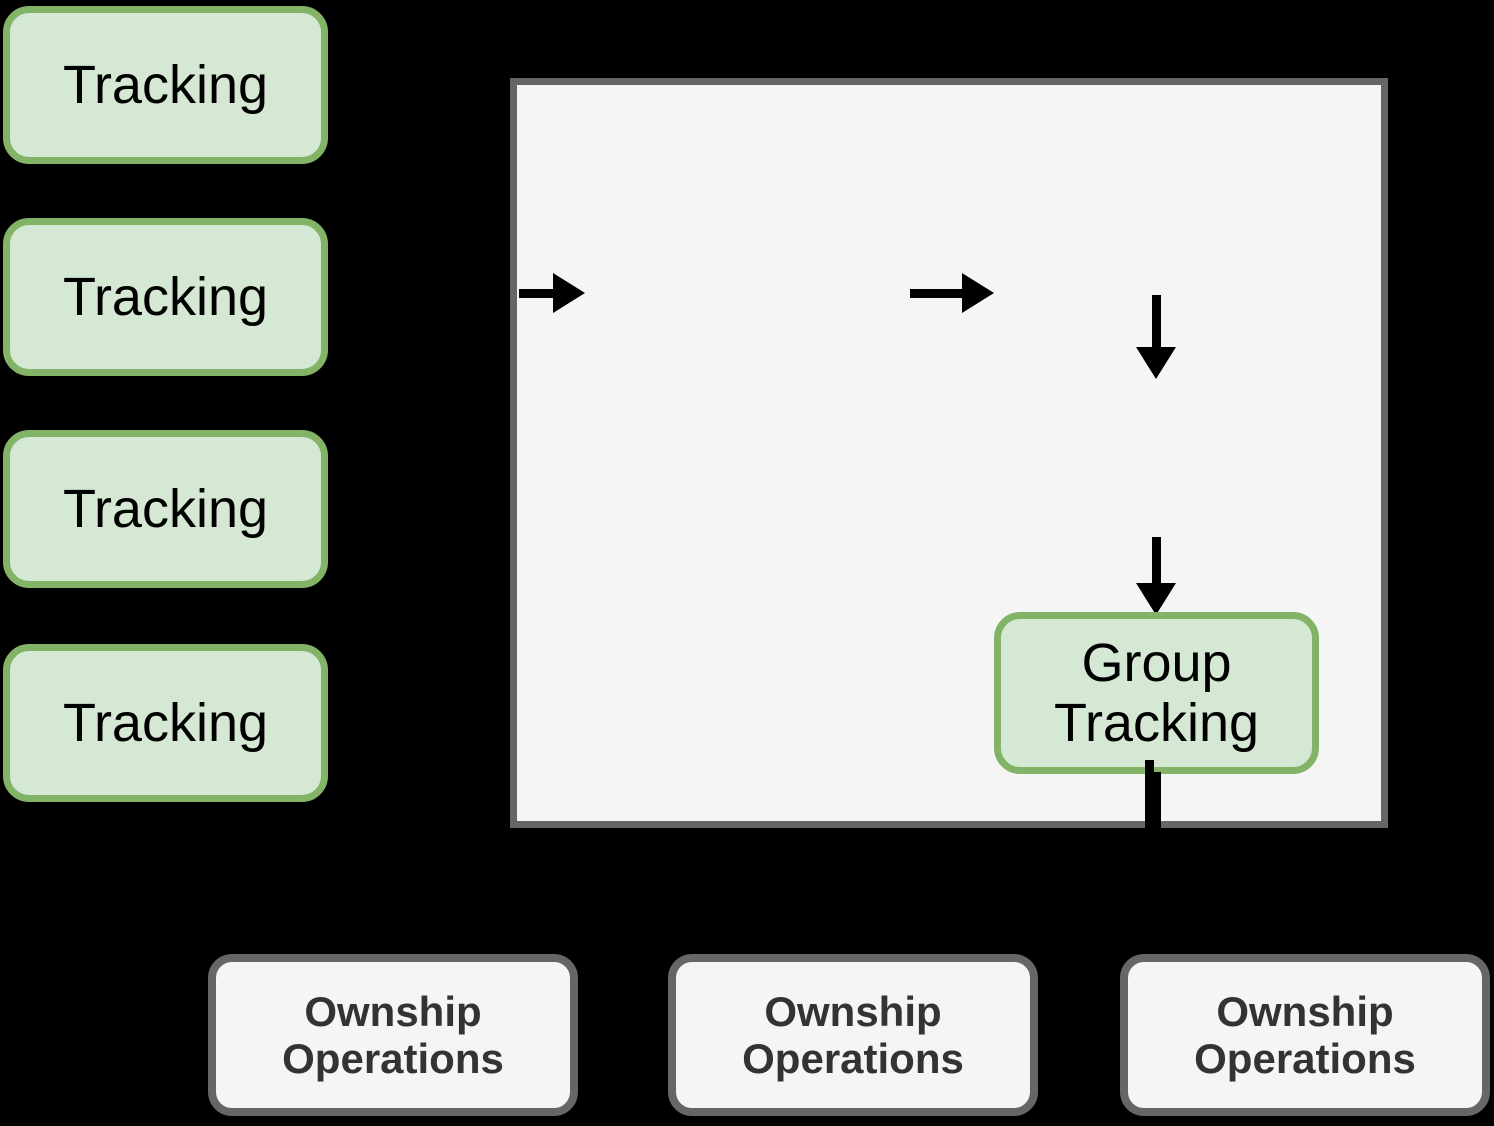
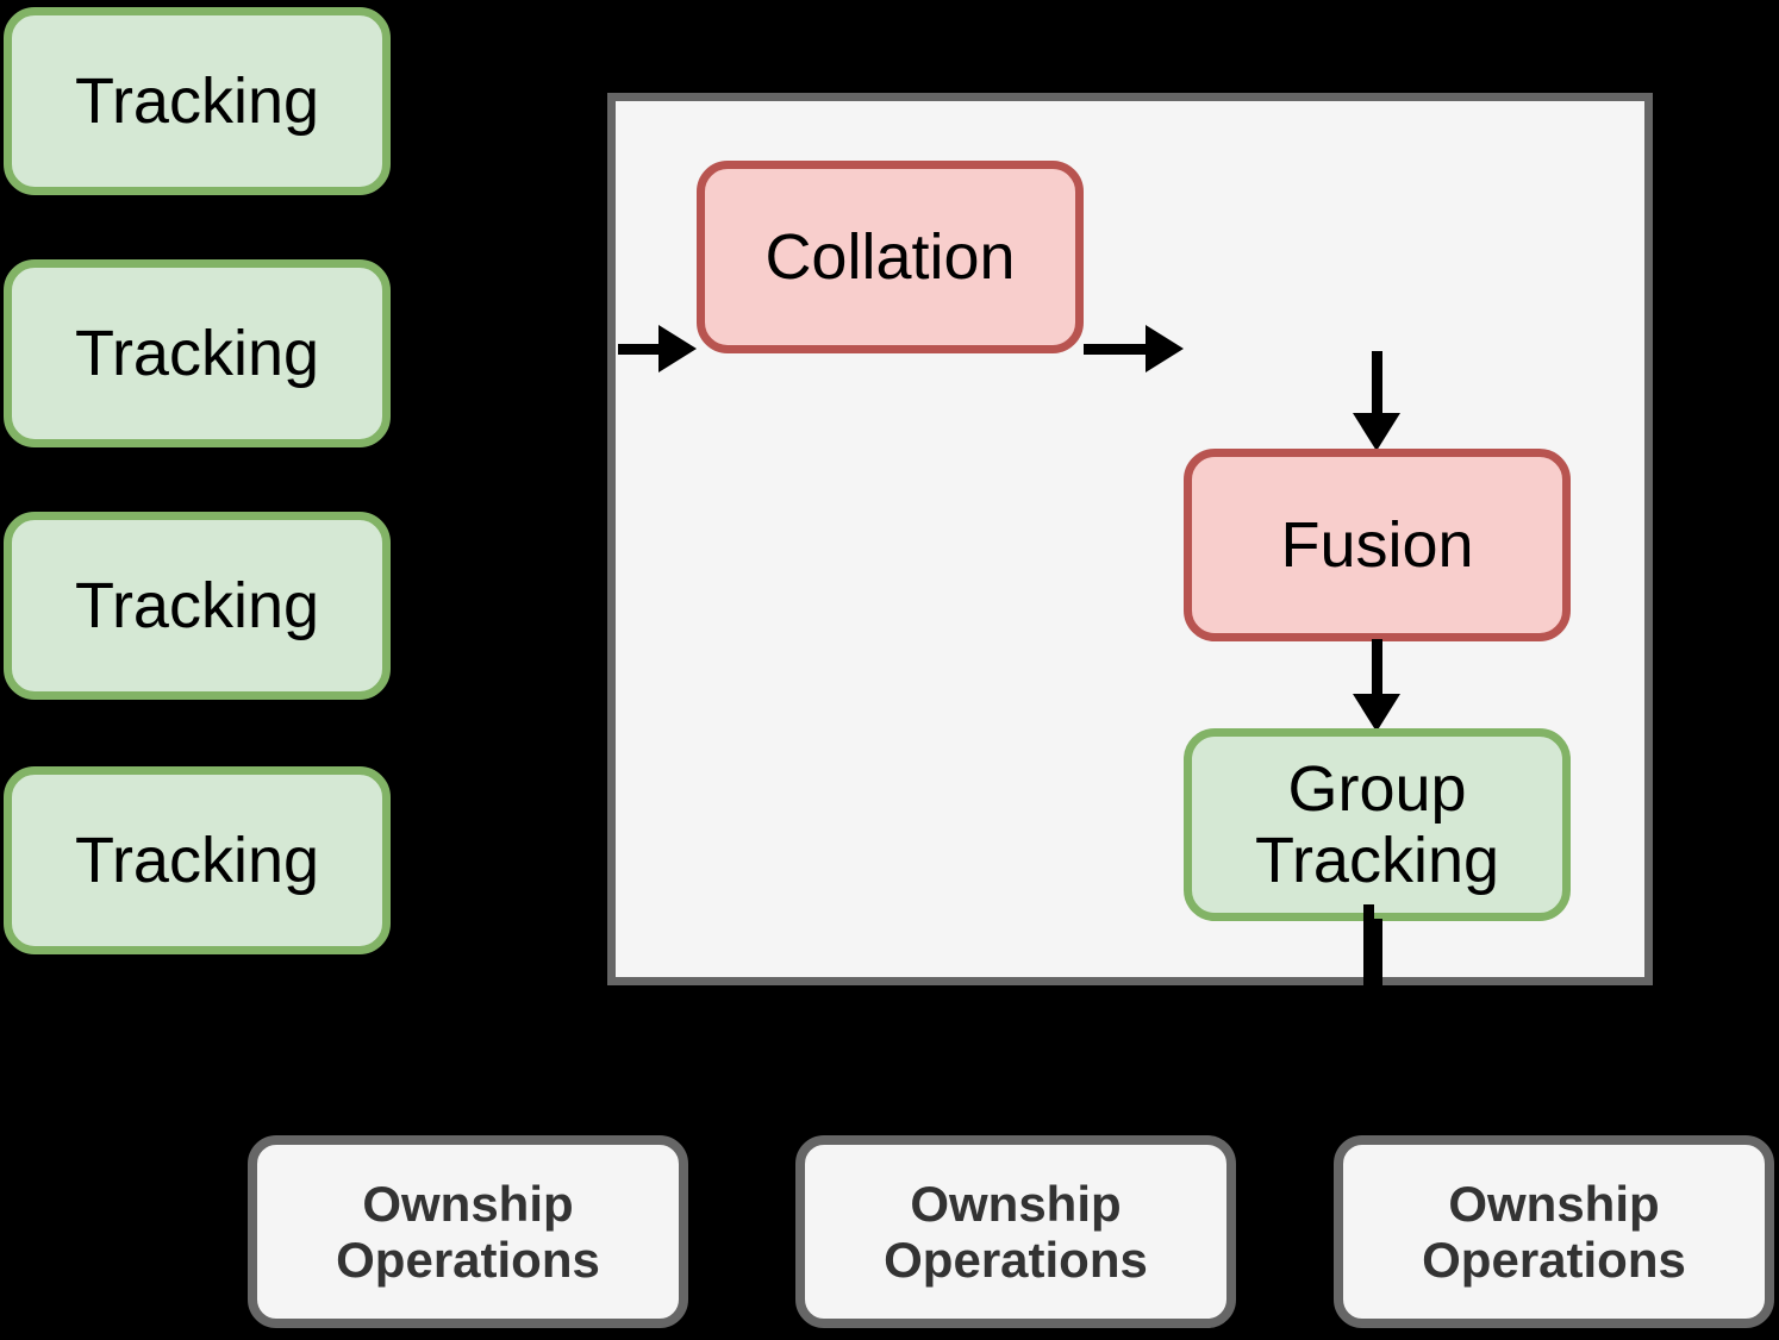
  Tracking
  Tracking
  Tracking
  Tracking
+ Collation
+ Fusion
  Group
  Tracking
  Ownship
  Operations
  Ownship
  Operations
  Ownship
  Operations
